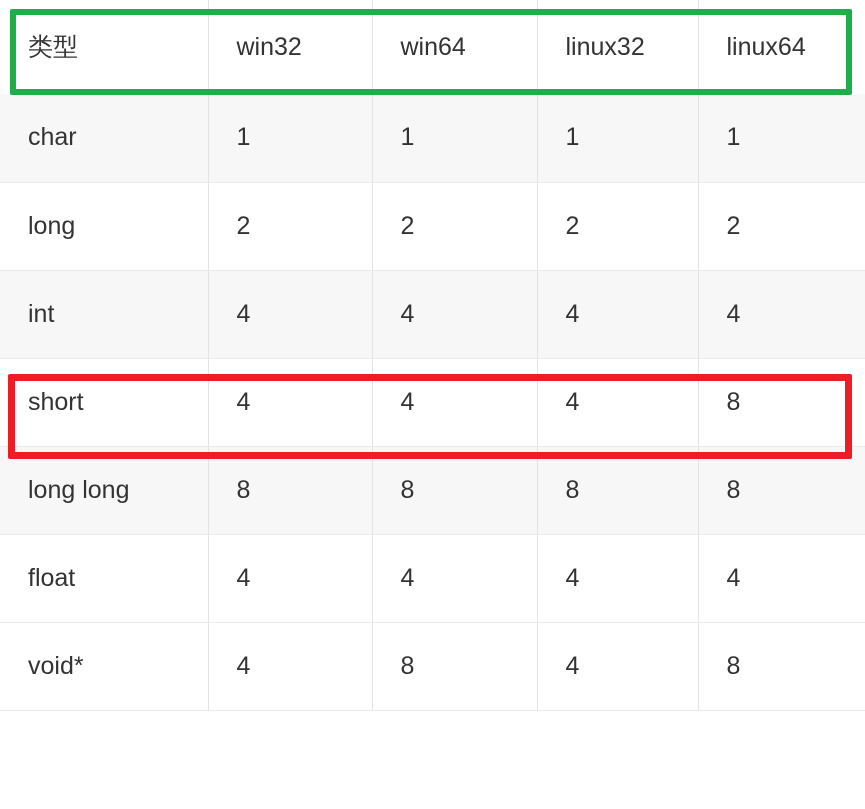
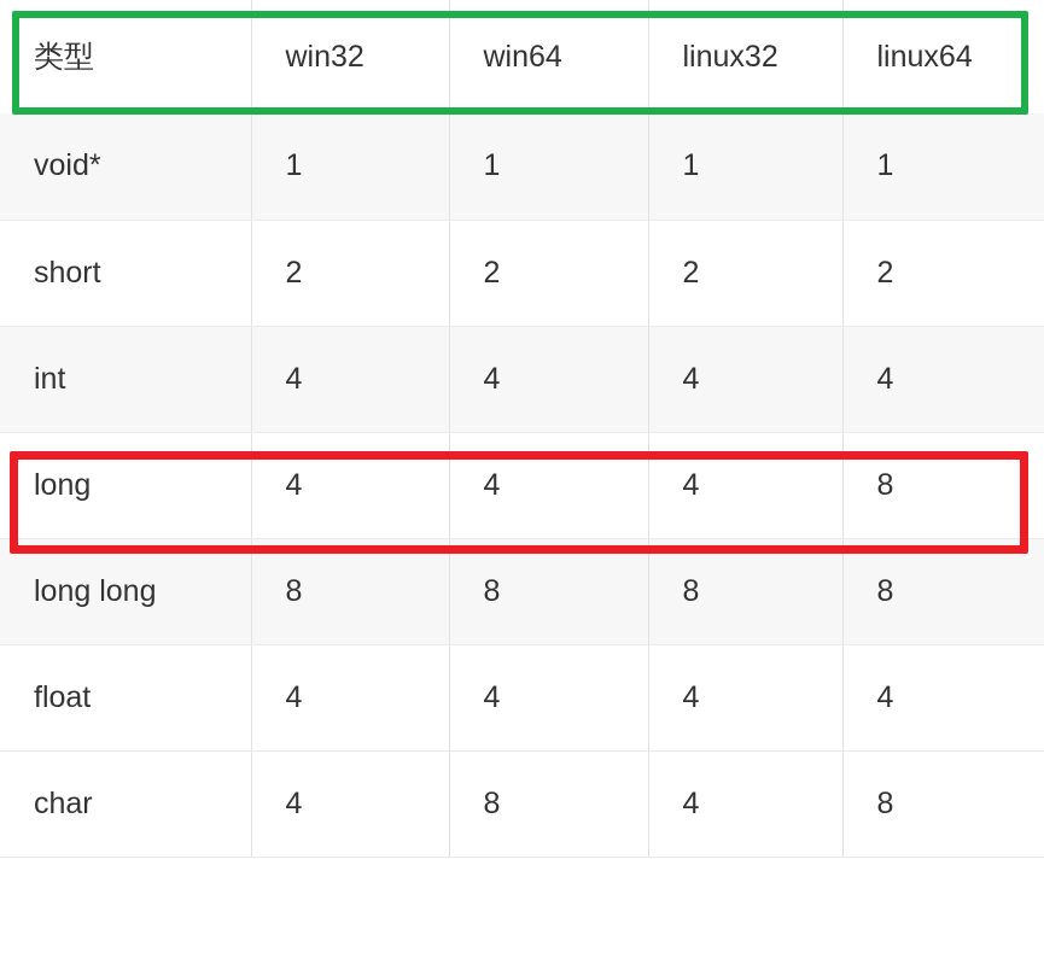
  类型	win32	win64	linux32	linux64
- char	1	1	1	1
+ void*	1	1	1	1
- long	2	2	2	2
+ short	2	2	2	2
  int	4	4	4	4
- short	4	4	4	8
+ long	4	4	4	8
  long long	8	8	8	8
  float	4	4	4	4
- void*	4	8	4	8
+ char	4	8	4	8
